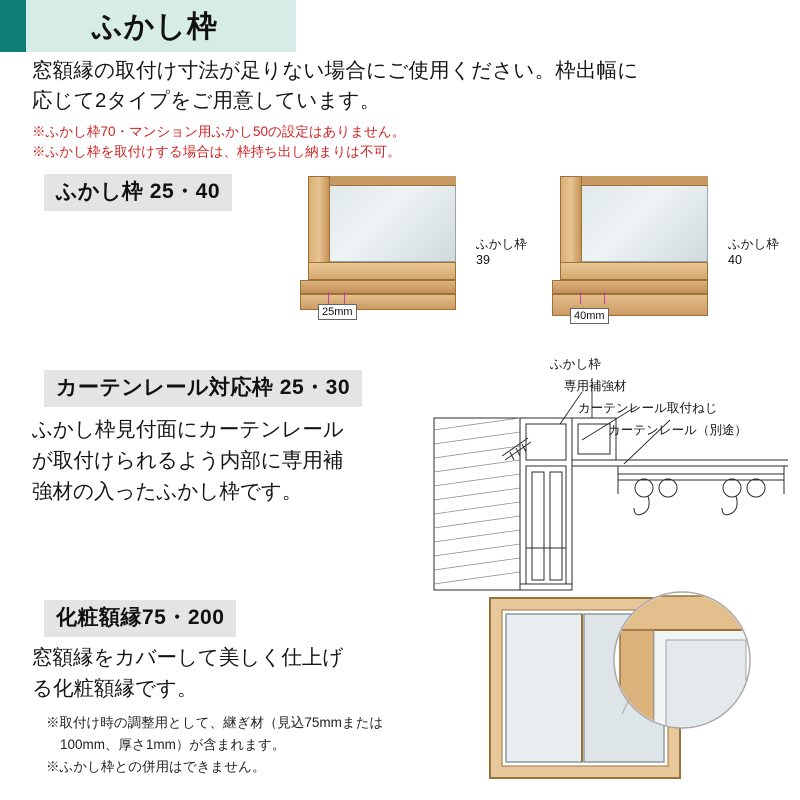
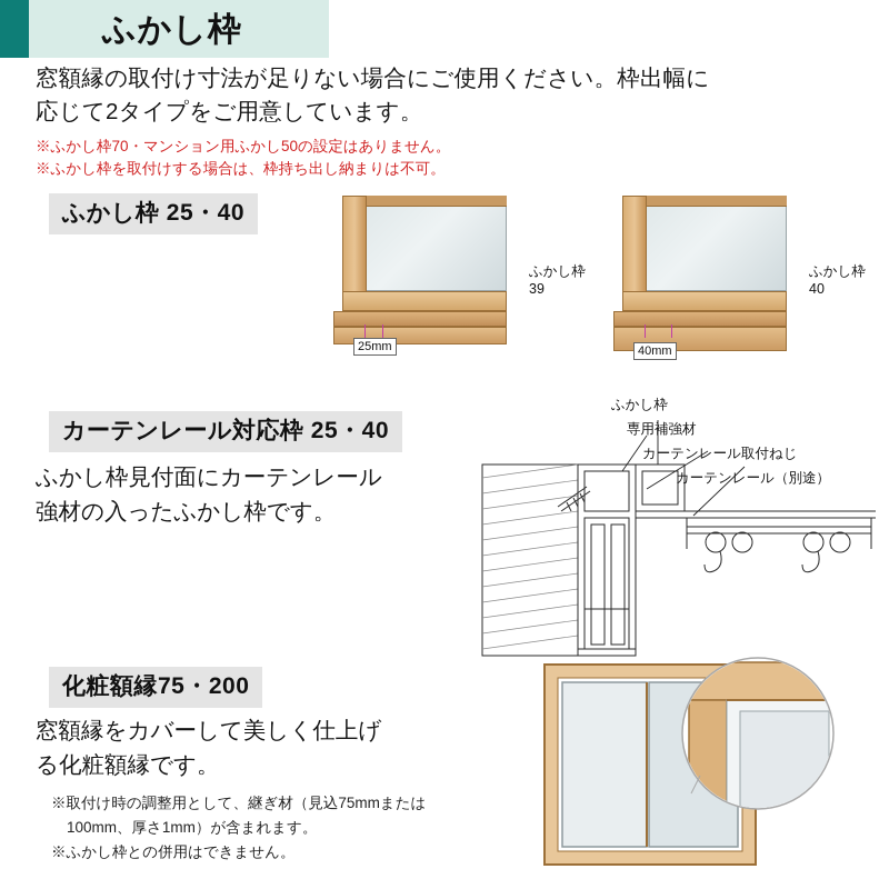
  ふかし枠
  窓額縁の取付け寸法が足りない場合にご使用ください。枠出幅に
  応じて2タイプをご用意しています。
  ※ふかし枠70・マンション用ふかし50の設定はありません。
  ※ふかし枠を取付けする場合は、枠持ち出し納まりは不可。
  ふかし枠 25・40
  25mm
  ふかし枠
  39
  40mm
  ふかし枠
  40
- カーテンレール対応枠 25・30
+ カーテンレール対応枠 25・40
  ふかし枠見付面にカーテンレール
- が取付けられるよう内部に専用補
  強材の入ったふかし枠です。
  ふかし枠
  専用補強材
  カーテンレール取付ねじ
  カーテンレール（別途）
  化粧額縁75・200
  窓額縁をカバーして美しく仕上げ
  る化粧額縁です。
  ※取付け時の調整用として、継ぎ材（見込75mmまたは
  100mm、厚さ1mm）が含まれます。
  ※ふかし枠との併用はできません。
